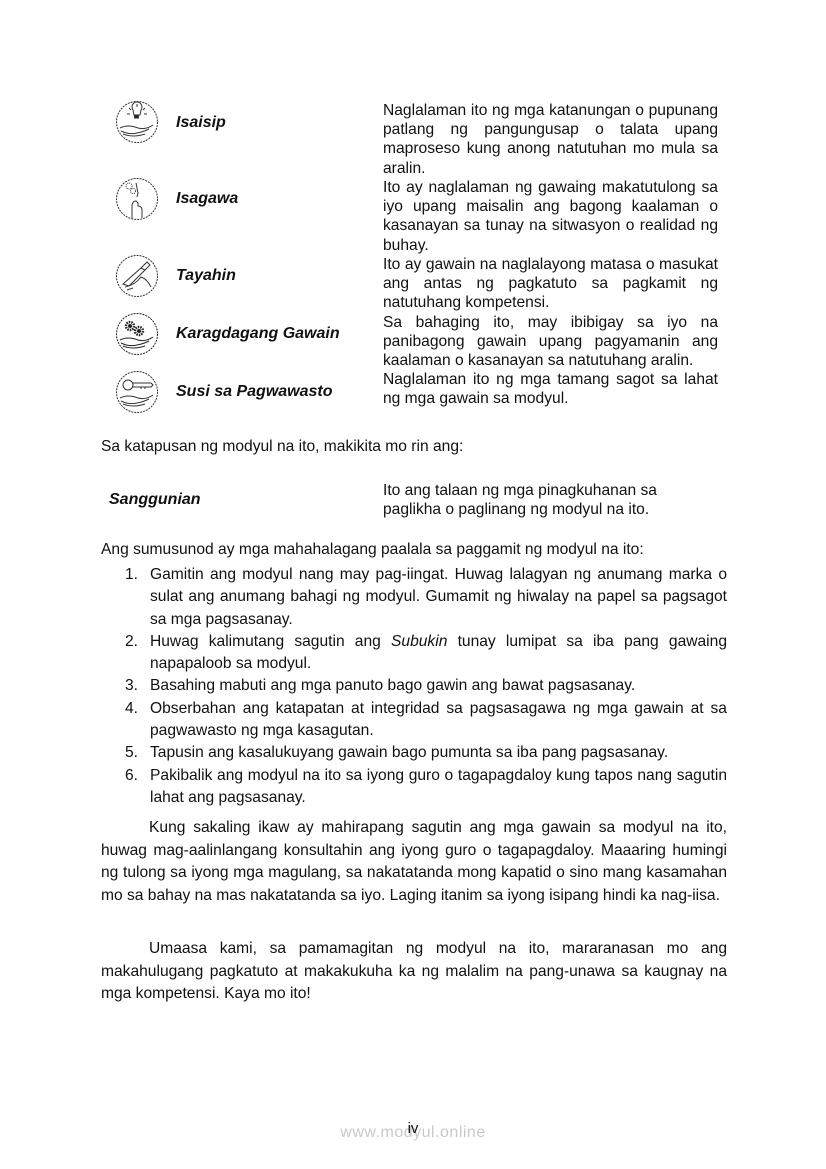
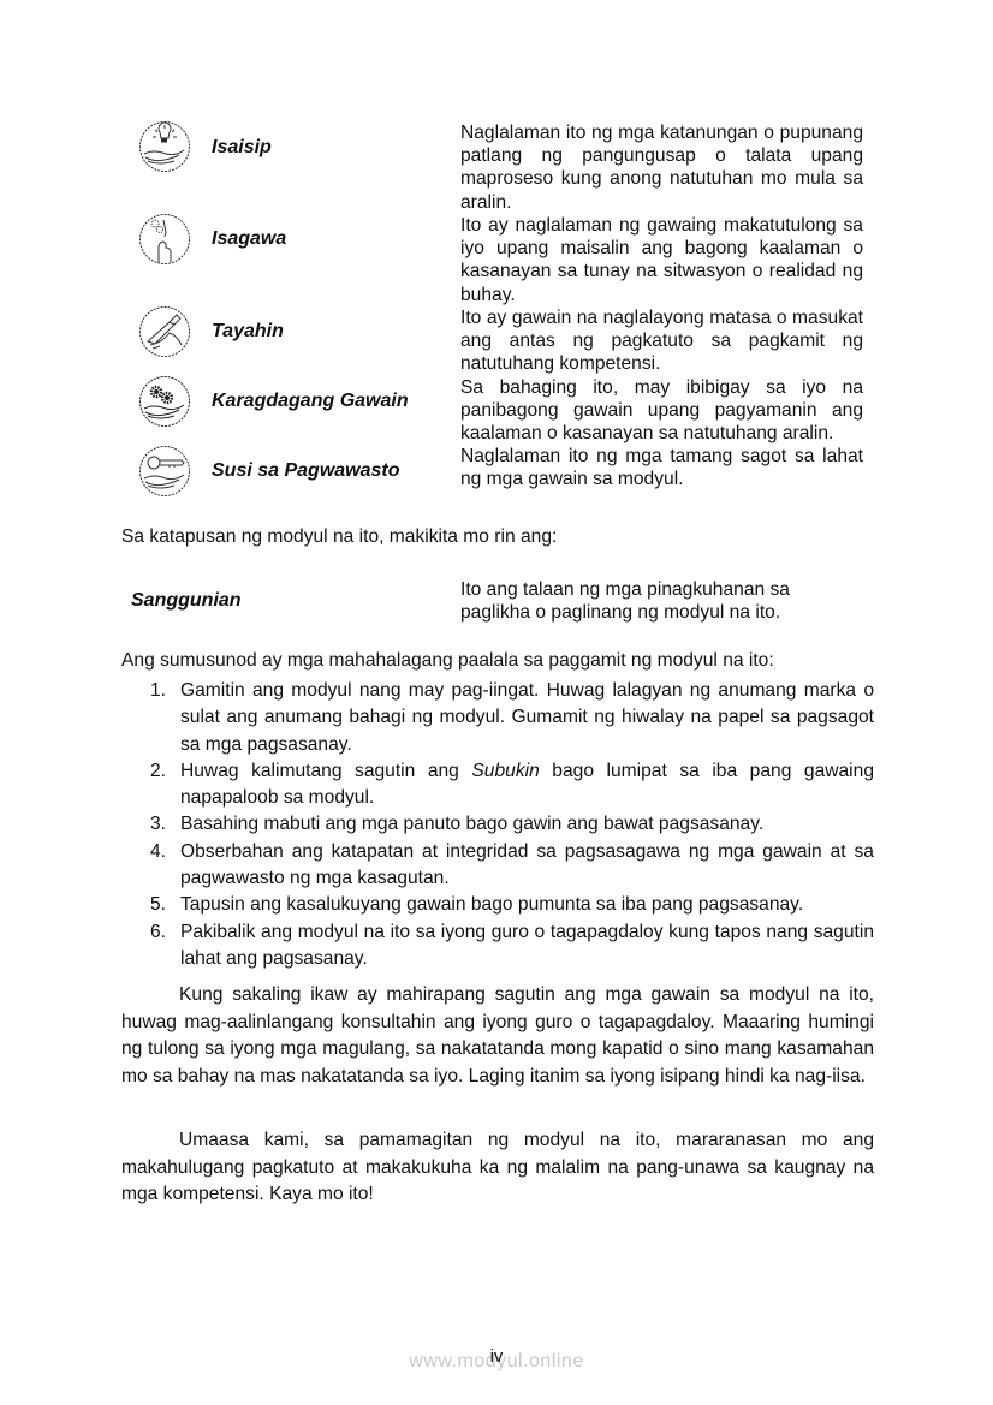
  Isaisip
  Naglalaman ito ng mga katanungan o pupunang patlang ng pangungusap o talata upang maproseso kung anong natutuhan mo mula sa aralin.
  Isagawa
  Ito ay naglalaman ng gawaing makatutulong sa iyo upang maisalin ang bagong kaalaman o kasanayan sa tunay na sitwasyon o realidad ng buhay.
  Tayahin
  Ito ay gawain na naglalayong matasa o masukat ang antas ng pagkatuto sa pagkamit ng natutuhang kompetensi.
  Karagdagang Gawain
  Sa bahaging ito, may ibibigay sa iyo na panibagong gawain upang pagyamanin ang kaalaman o kasanayan sa natutuhang aralin.
  Susi sa Pagwawasto
  Naglalaman ito ng mga tamang sagot sa lahat ng mga gawain sa modyul.
  Sa katapusan ng modyul na ito, makikita mo rin ang:
  Sanggunian
  Ito ang talaan ng mga pinagkuhanan sa paglikha o paglinang ng modyul na ito.
  Ang sumusunod ay mga mahahalagang paalala sa paggamit ng modyul na ito:
  1.
  Gamitin ang modyul nang may pag-iingat. Huwag lalagyan ng anumang marka o sulat ang anumang bahagi ng modyul. Gumamit ng hiwalay na papel sa pagsagot sa mga pagsasanay.
  2.
- Huwag kalimutang sagutin ang Subukin tunay lumipat sa iba pang gawaing napapaloob sa modyul.
+ Huwag kalimutang sagutin ang Subukin bago lumipat sa iba pang gawaing napapaloob sa modyul.
  3.
  Basahing mabuti ang mga panuto bago gawin ang bawat pagsasanay.
  4.
  Obserbahan ang katapatan at integridad sa pagsasagawa ng mga gawain at sa pagwawasto ng mga kasagutan.
  5.
  Tapusin ang kasalukuyang gawain bago pumunta sa iba pang pagsasanay.
  6.
  Pakibalik ang modyul na ito sa iyong guro o tagapagdaloy kung tapos nang sagutin lahat ang pagsasanay.
  Kung sakaling ikaw ay mahirapang sagutin ang mga gawain sa modyul na ito, huwag mag-aalinlangang konsultahin ang iyong guro o tagapagdaloy. Maaaring humingi ng tulong sa iyong mga magulang, sa nakatatanda mong kapatid o sino mang kasamahan mo sa bahay na mas nakatatanda sa iyo. Laging itanim sa iyong isipang hindi ka nag-iisa.
  Umaasa kami, sa pamamagitan ng modyul na ito, mararanasan mo ang makahulugang pagkatuto at makakukuha ka ng malalim na pang-unawa sa kaugnay na mga kompetensi. Kaya mo ito!
  www.modyul.online
  iv
